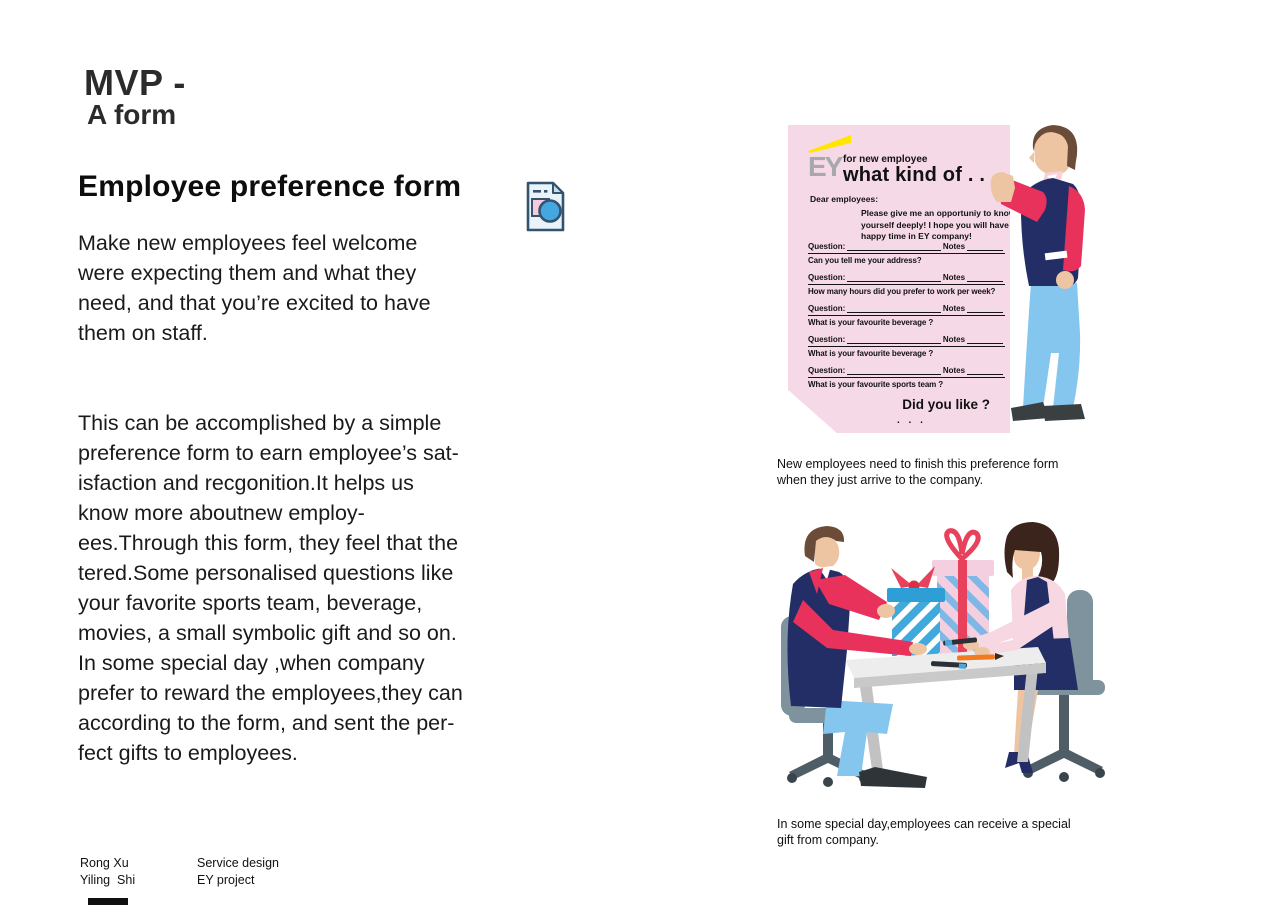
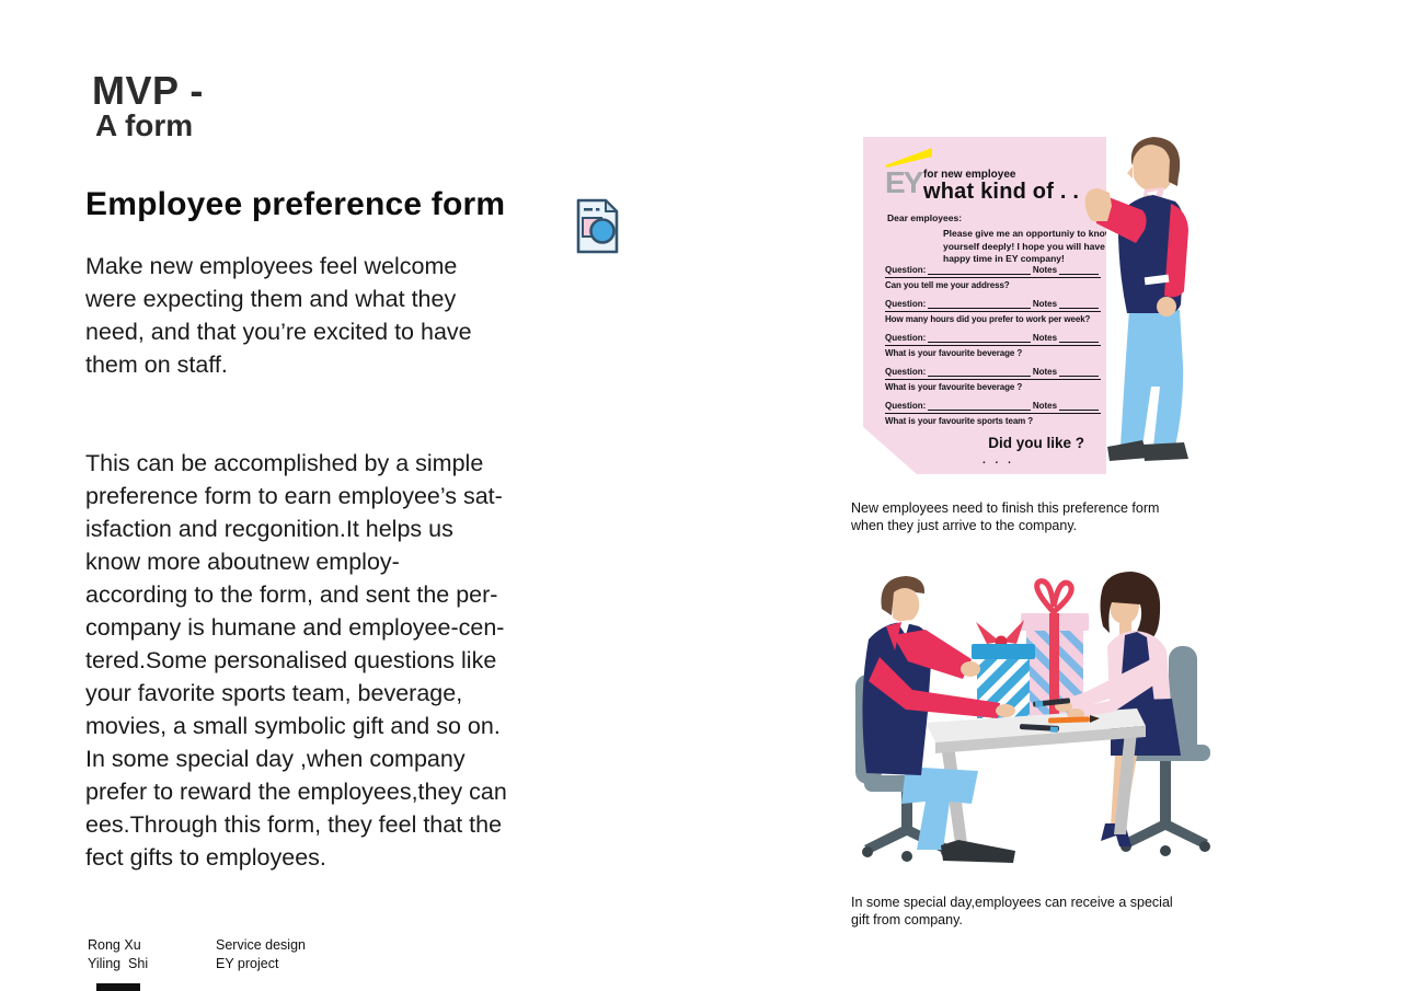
  MVP -
  A form
  Employee preference form
  Make new employees feel welcome
  were expecting them and what they
  need, and that you’re excited to have
  them on staff.
  This can be accomplished by a simple
  preference form to earn employee’s sat-
  isfaction and recgonition.It helps us
  know more aboutnew employ-
- ees.Through this form, they feel that the
+ according to the form, and sent the per-
+ company is humane and employee-cen-
  tered.Some personalised questions like
  your favorite sports team, beverage,
  movies, a small symbolic gift and so on.
  In some special day ,when company
  prefer to reward the employees,they can
- according to the form, and sent the per-
+ ees.Through this form, they feel that the
  fect gifts to employees.
  Rong Xu
  Yiling Shi
  Service design
  EY project
  EY
  for new employee
  what kind of . . .
  Dear employees:
  Please give me an opportuniy to kno
  yourself deeply! I hope you will have
  happy time in EY company!
  Question:
  Notes
  Can you tell me your address?
  Question:
  Notes
  How many hours did you prefer to work per week?
  Question:
  Notes
  What is your favourite beverage ?
  Question:
  Notes
  What is your favourite beverage ?
  Question:
  Notes
  What is your favourite sports team ?
  Did you like ?
  . . .
  New employees need to finish this preference form
  when they just arrive to the company.
  In some special day,employees can receive a special
  gift from company.
